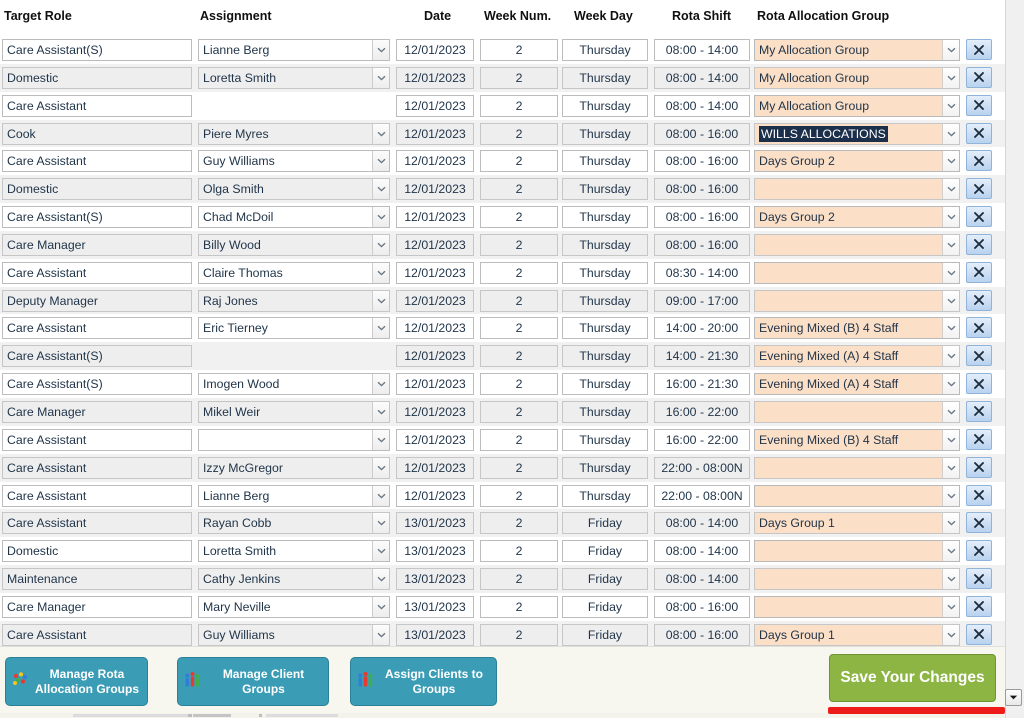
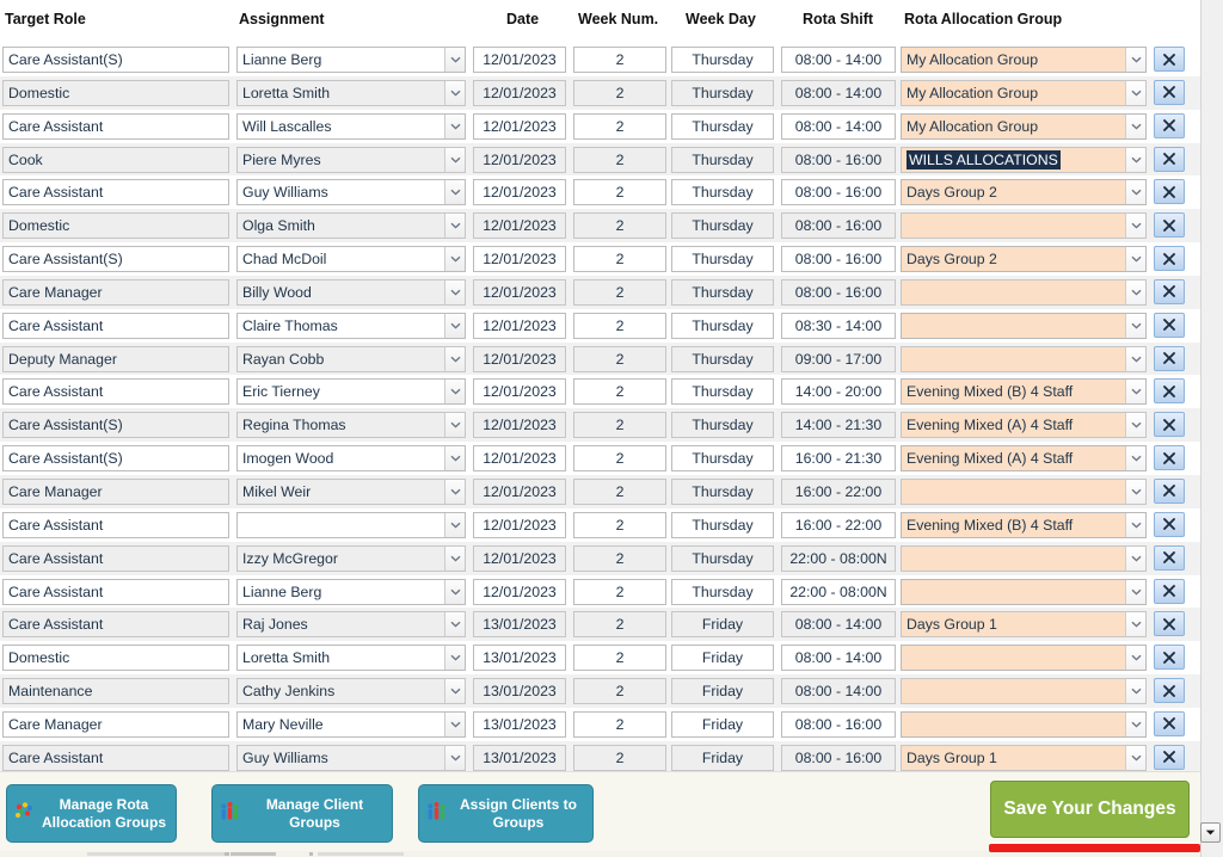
  Target Role
  Assignment
  Date
  Week Num.
  Week Day
  Rota Shift
  Rota Allocation Group
  Care Assistant(S)
  Lianne Berg
  12/01/2023
  2
  Thursday
  08:00 - 14:00
  My Allocation Group
  Domestic
  Loretta Smith
  12/01/2023
  2
  Thursday
  08:00 - 14:00
  My Allocation Group
  Care Assistant
+ Will Lascalles
  12/01/2023
  2
  Thursday
  08:00 - 14:00
  My Allocation Group
  Cook
  Piere Myres
  12/01/2023
  2
  Thursday
  08:00 - 16:00
  WILLS ALLOCATIONS
  Care Assistant
  Guy Williams
  12/01/2023
  2
  Thursday
  08:00 - 16:00
  Days Group 2
  Domestic
  Olga Smith
  12/01/2023
  2
  Thursday
  08:00 - 16:00
  Care Assistant(S)
  Chad McDoil
  12/01/2023
  2
  Thursday
  08:00 - 16:00
  Days Group 2
  Care Manager
  Billy Wood
  12/01/2023
  2
  Thursday
  08:00 - 16:00
  Care Assistant
  Claire Thomas
  12/01/2023
  2
  Thursday
  08:30 - 14:00
  Deputy Manager
- Raj Jones
+ Rayan Cobb
  12/01/2023
  2
  Thursday
  09:00 - 17:00
  Care Assistant
  Eric Tierney
  12/01/2023
  2
  Thursday
  14:00 - 20:00
  Evening Mixed (B) 4 Staff
  Care Assistant(S)
+ Regina Thomas
  12/01/2023
  2
  Thursday
  14:00 - 21:30
  Evening Mixed (A) 4 Staff
  Care Assistant(S)
  Imogen Wood
  12/01/2023
  2
  Thursday
  16:00 - 21:30
  Evening Mixed (A) 4 Staff
  Care Manager
  Mikel Weir
  12/01/2023
  2
  Thursday
  16:00 - 22:00
  Care Assistant
  12/01/2023
  2
  Thursday
  16:00 - 22:00
  Evening Mixed (B) 4 Staff
  Care Assistant
  Izzy McGregor
  12/01/2023
  2
  Thursday
  22:00 - 08:00N
  Care Assistant
  Lianne Berg
  12/01/2023
  2
  Thursday
  22:00 - 08:00N
  Care Assistant
- Rayan Cobb
+ Raj Jones
  13/01/2023
  2
  Friday
  08:00 - 14:00
  Days Group 1
  Domestic
  Loretta Smith
  13/01/2023
  2
  Friday
  08:00 - 14:00
  Maintenance
  Cathy Jenkins
  13/01/2023
  2
  Friday
  08:00 - 14:00
  Care Manager
  Mary Neville
  13/01/2023
  2
  Friday
  08:00 - 16:00
  Care Assistant
  Guy Williams
  13/01/2023
  2
  Friday
  08:00 - 16:00
  Days Group 1
  Manage Rota Allocation Groups
  Manage Client Groups
  Assign Clients to Groups
  Save Your Changes
